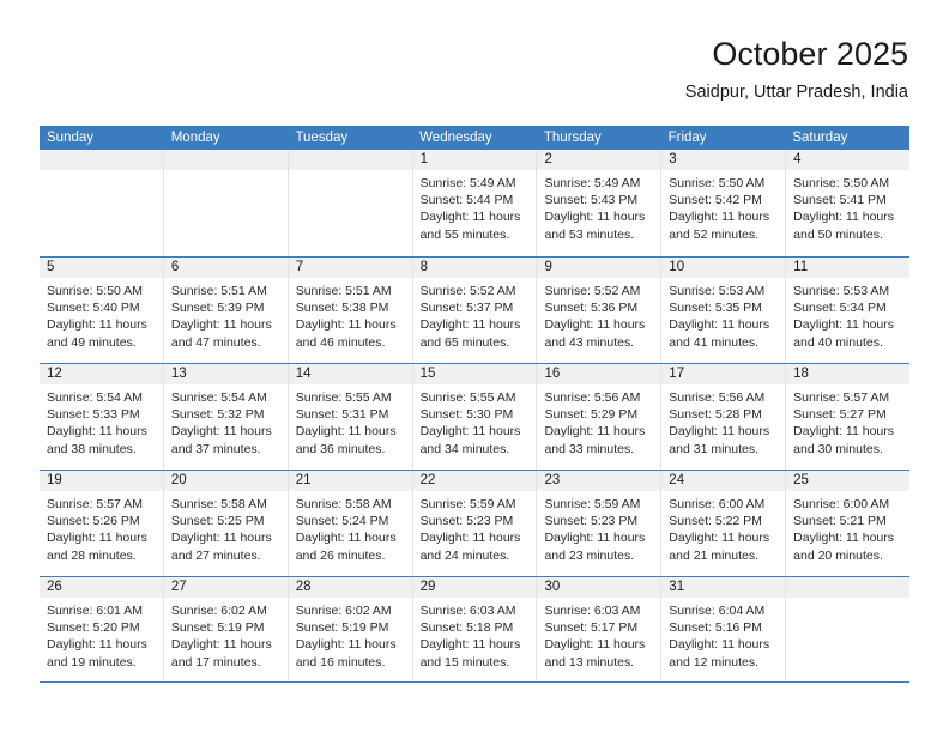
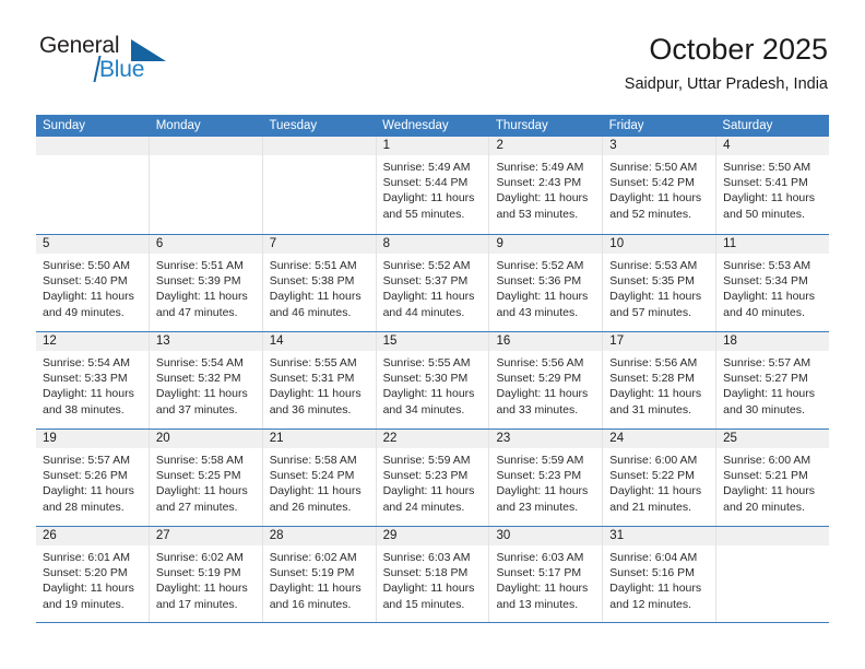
+ General
+ Blue
  October 2025
  Saidpur, Uttar Pradesh, India
  Sunday
  Monday
  Tuesday
  Wednesday
  Thursday
  Friday
  Saturday
  1
  Sunrise: 5:49 AM
  Sunset: 5:44 PM
  Daylight: 11 hours
  and 55 minutes.
  2
  Sunrise: 5:49 AM
- Sunset: 5:43 PM
+ Sunset: 2:43 PM
  Daylight: 11 hours
  and 53 minutes.
  3
  Sunrise: 5:50 AM
  Sunset: 5:42 PM
  Daylight: 11 hours
  and 52 minutes.
  4
  Sunrise: 5:50 AM
  Sunset: 5:41 PM
  Daylight: 11 hours
  and 50 minutes.
  5
  Sunrise: 5:50 AM
  Sunset: 5:40 PM
  Daylight: 11 hours
  and 49 minutes.
  6
  Sunrise: 5:51 AM
  Sunset: 5:39 PM
  Daylight: 11 hours
  and 47 minutes.
  7
  Sunrise: 5:51 AM
  Sunset: 5:38 PM
  Daylight: 11 hours
  and 46 minutes.
  8
  Sunrise: 5:52 AM
  Sunset: 5:37 PM
  Daylight: 11 hours
- and 65 minutes.
+ and 44 minutes.
  9
  Sunrise: 5:52 AM
  Sunset: 5:36 PM
  Daylight: 11 hours
  and 43 minutes.
  10
  Sunrise: 5:53 AM
  Sunset: 5:35 PM
  Daylight: 11 hours
- and 41 minutes.
+ and 57 minutes.
  11
  Sunrise: 5:53 AM
  Sunset: 5:34 PM
  Daylight: 11 hours
  and 40 minutes.
  12
  Sunrise: 5:54 AM
  Sunset: 5:33 PM
  Daylight: 11 hours
  and 38 minutes.
  13
  Sunrise: 5:54 AM
  Sunset: 5:32 PM
  Daylight: 11 hours
  and 37 minutes.
  14
  Sunrise: 5:55 AM
  Sunset: 5:31 PM
  Daylight: 11 hours
  and 36 minutes.
  15
  Sunrise: 5:55 AM
  Sunset: 5:30 PM
  Daylight: 11 hours
  and 34 minutes.
  16
  Sunrise: 5:56 AM
  Sunset: 5:29 PM
  Daylight: 11 hours
  and 33 minutes.
  17
  Sunrise: 5:56 AM
  Sunset: 5:28 PM
  Daylight: 11 hours
  and 31 minutes.
  18
  Sunrise: 5:57 AM
  Sunset: 5:27 PM
  Daylight: 11 hours
  and 30 minutes.
  19
  Sunrise: 5:57 AM
  Sunset: 5:26 PM
  Daylight: 11 hours
  and 28 minutes.
  20
  Sunrise: 5:58 AM
  Sunset: 5:25 PM
  Daylight: 11 hours
  and 27 minutes.
  21
  Sunrise: 5:58 AM
  Sunset: 5:24 PM
  Daylight: 11 hours
  and 26 minutes.
  22
  Sunrise: 5:59 AM
  Sunset: 5:23 PM
  Daylight: 11 hours
  and 24 minutes.
  23
  Sunrise: 5:59 AM
  Sunset: 5:23 PM
  Daylight: 11 hours
  and 23 minutes.
  24
  Sunrise: 6:00 AM
  Sunset: 5:22 PM
  Daylight: 11 hours
  and 21 minutes.
  25
  Sunrise: 6:00 AM
  Sunset: 5:21 PM
  Daylight: 11 hours
  and 20 minutes.
  26
  Sunrise: 6:01 AM
  Sunset: 5:20 PM
  Daylight: 11 hours
  and 19 minutes.
  27
  Sunrise: 6:02 AM
  Sunset: 5:19 PM
  Daylight: 11 hours
  and 17 minutes.
  28
  Sunrise: 6:02 AM
  Sunset: 5:19 PM
  Daylight: 11 hours
  and 16 minutes.
  29
  Sunrise: 6:03 AM
  Sunset: 5:18 PM
  Daylight: 11 hours
  and 15 minutes.
  30
  Sunrise: 6:03 AM
  Sunset: 5:17 PM
  Daylight: 11 hours
  and 13 minutes.
  31
  Sunrise: 6:04 AM
  Sunset: 5:16 PM
  Daylight: 11 hours
  and 12 minutes.
